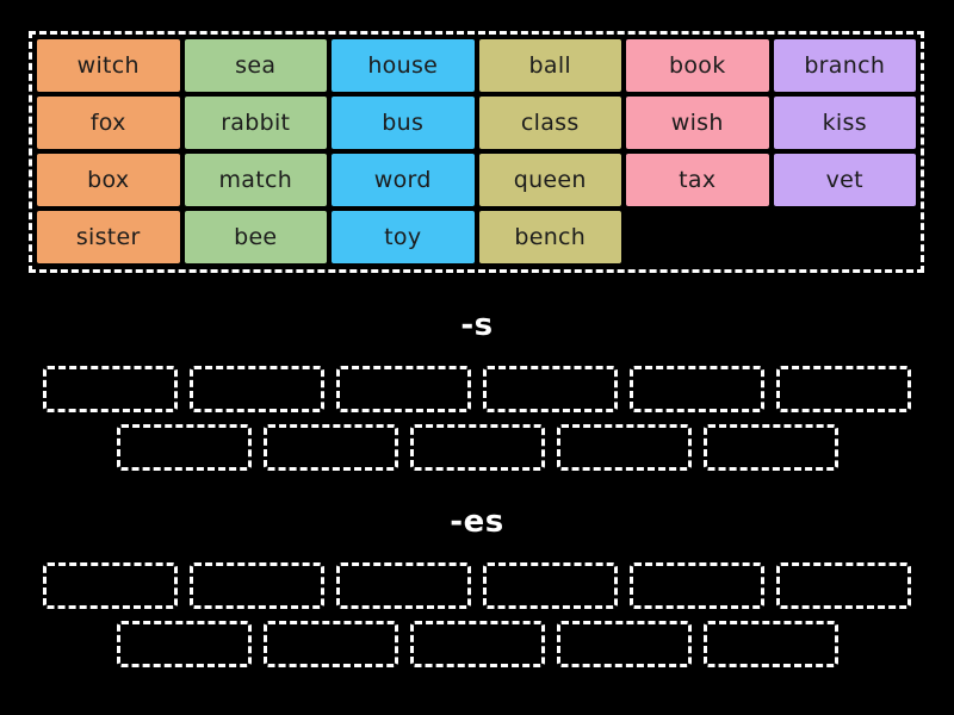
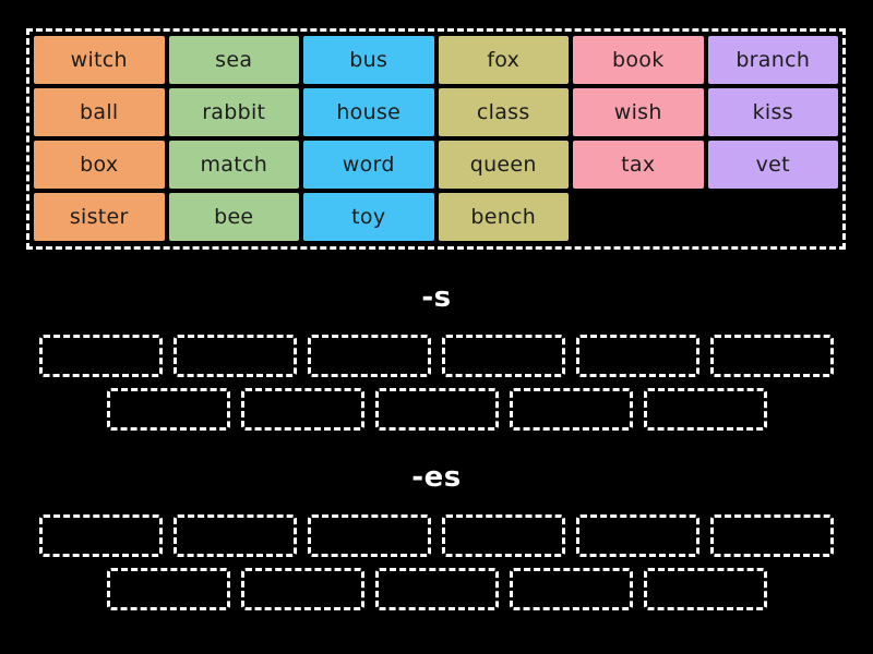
  witch
  sea
- house
+ bus
- ball
+ fox
  book
  branch
- fox
+ ball
  rabbit
- bus
+ house
  class
  wish
  kiss
  box
  match
  word
  queen
  tax
  vet
  sister
  bee
  toy
  bench
  -s
  -es
